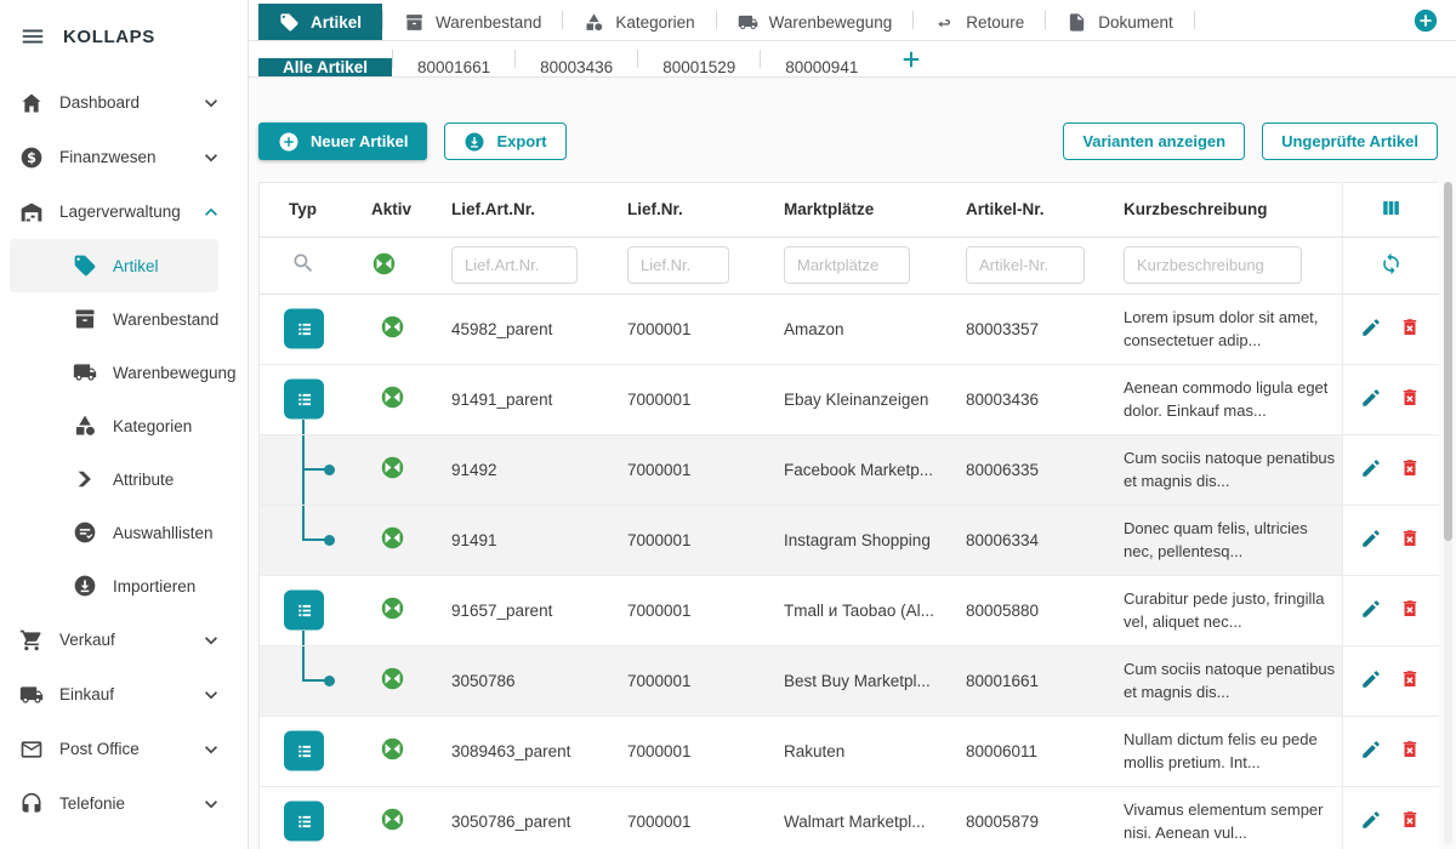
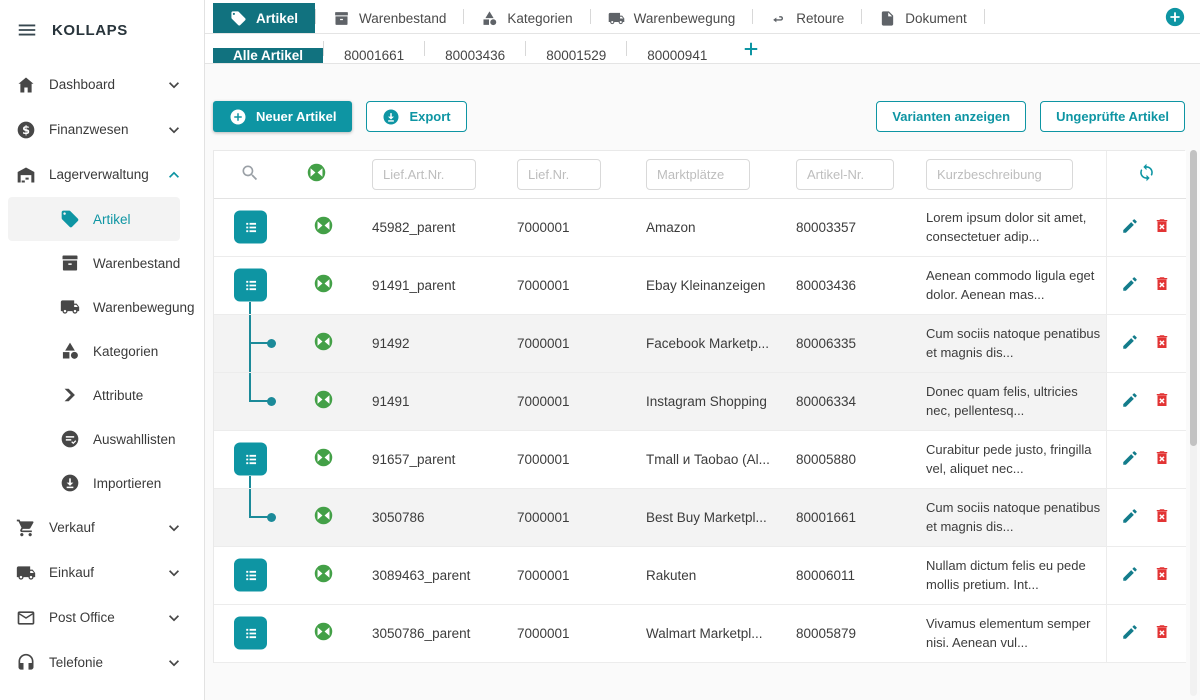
  KOLLAPS
  Dashboard
  $
  Finanzwesen
  Lagerverwaltung
  Artikel
  Warenbestand
  Warenbewegung
  Kategorien
  Attribute
  Auswahllisten
  Importieren
  Verkauf
  Einkauf
  Post Office
  Telefonie
  Artikel
  Warenbestand
  Kategorien
  Warenbewegung
  Retoure
  Dokument
  Alle Artikel
  80001661
  80003436
  80001529
  80000941
  Neuer Artikel
  Export
  Varianten anzeigen
  Ungeprüfte Artikel
- Typ	Aktiv	Lief.Art.Nr.	Lief.Nr.	Marktplätze	Artikel-Nr.	Kurzbeschreibung
  		Lief.Art.Nr.	Lief.Nr.	Marktplätze	Artikel-Nr.	Kurzbeschreibung
  		45982_parent	7000001	Amazon	80003357	Lorem ipsum dolor sit amet, consectetuer adip...
- 		91491_parent	7000001	Ebay Kleinanzeigen	80003436	Aenean commodo ligula eget dolor. Einkauf mas...
+ 		91491_parent	7000001	Ebay Kleinanzeigen	80003436	Aenean commodo ligula eget dolor. Aenean mas...
  		91492	7000001	Facebook Marketp...	80006335	Cum sociis natoque penatibus et magnis dis...
  		91491	7000001	Instagram Shopping	80006334	Donec quam felis, ultricies nec, pellentesq...
  		91657_parent	7000001	Tmall и Taobao (Al...	80005880	Curabitur pede justo, fringilla vel, aliquet nec...
  		3050786	7000001	Best Buy Marketpl...	80001661	Cum sociis natoque penatibus et magnis dis...
  		3089463_parent	7000001	Rakuten	80006011	Nullam dictum felis eu pede mollis pretium. Int...
  		3050786_parent	7000001	Walmart Marketpl...	80005879	Vivamus elementum semper nisi. Aenean vul...
